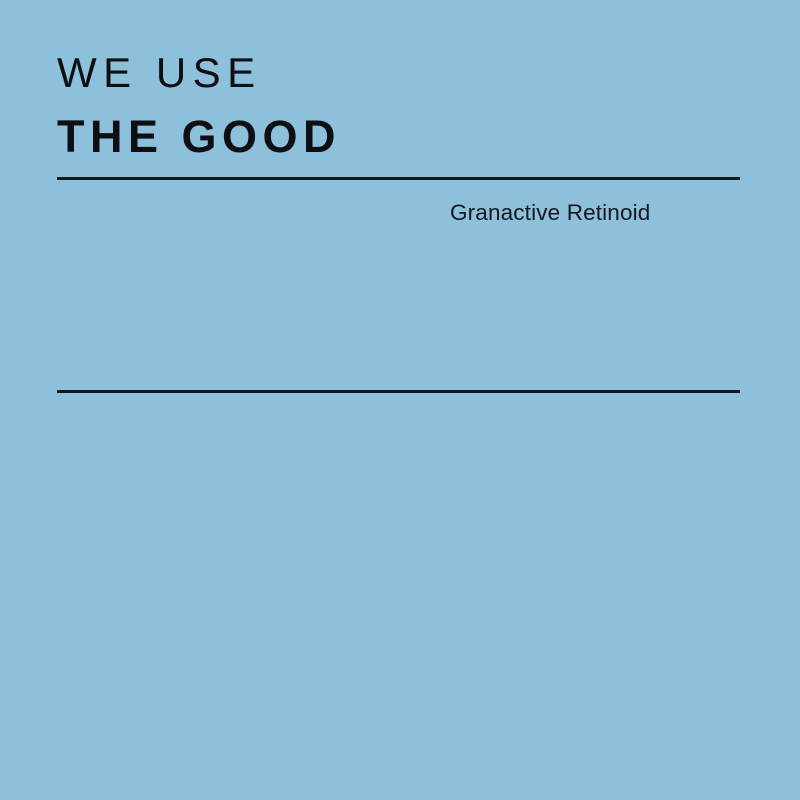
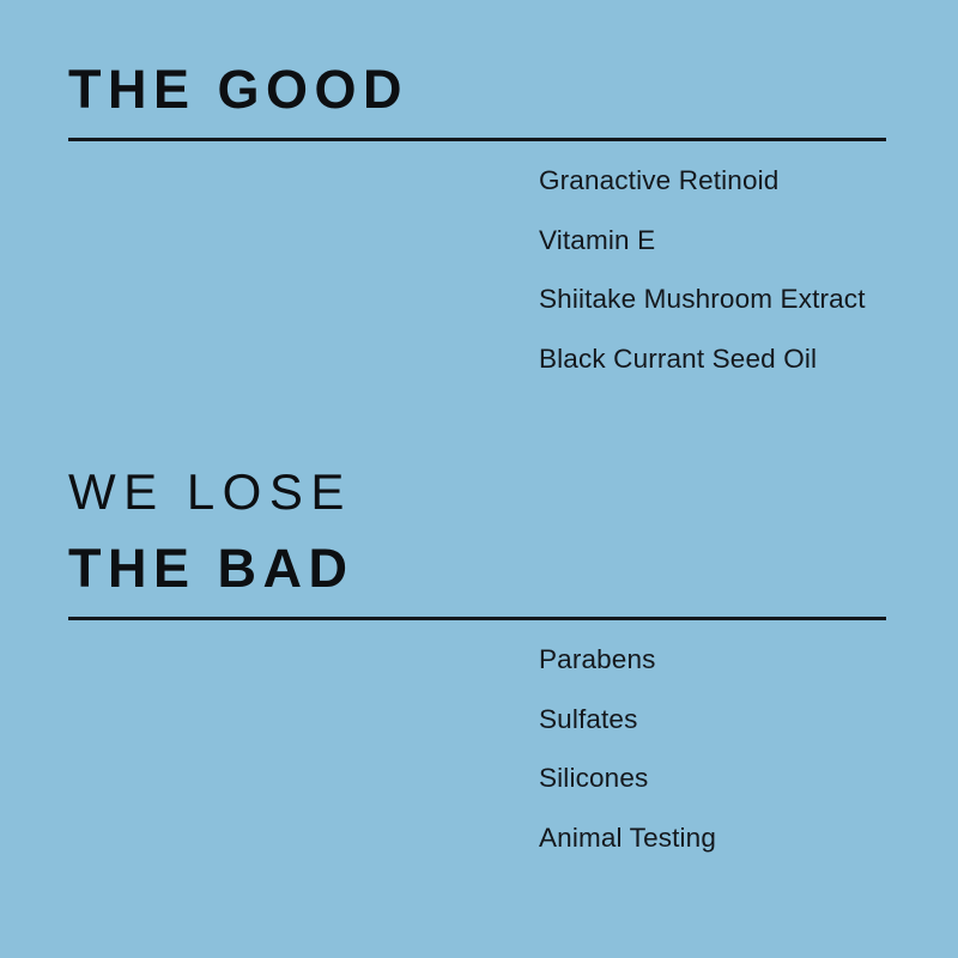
- WE USE
  THE GOOD
  Granactive Retinoid
+ Vitamin E
+ Shiitake Mushroom Extract
+ Black Currant Seed Oil
+ WE LOSE
+ THE BAD
+ Parabens
+ Sulfates
+ Silicones
+ Animal Testing
